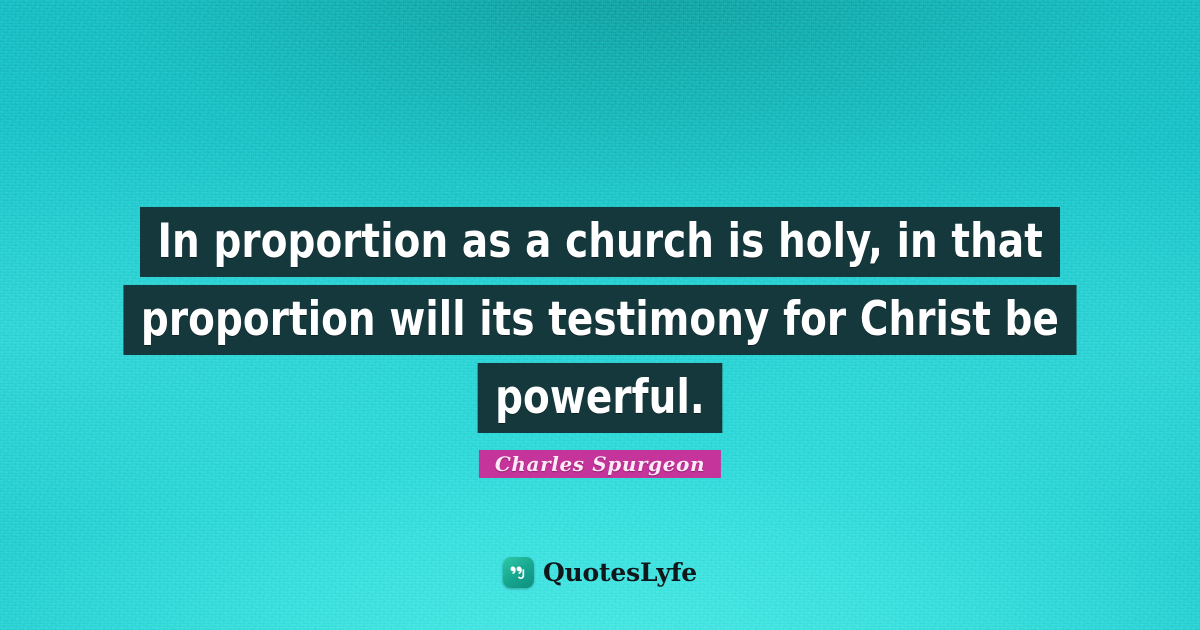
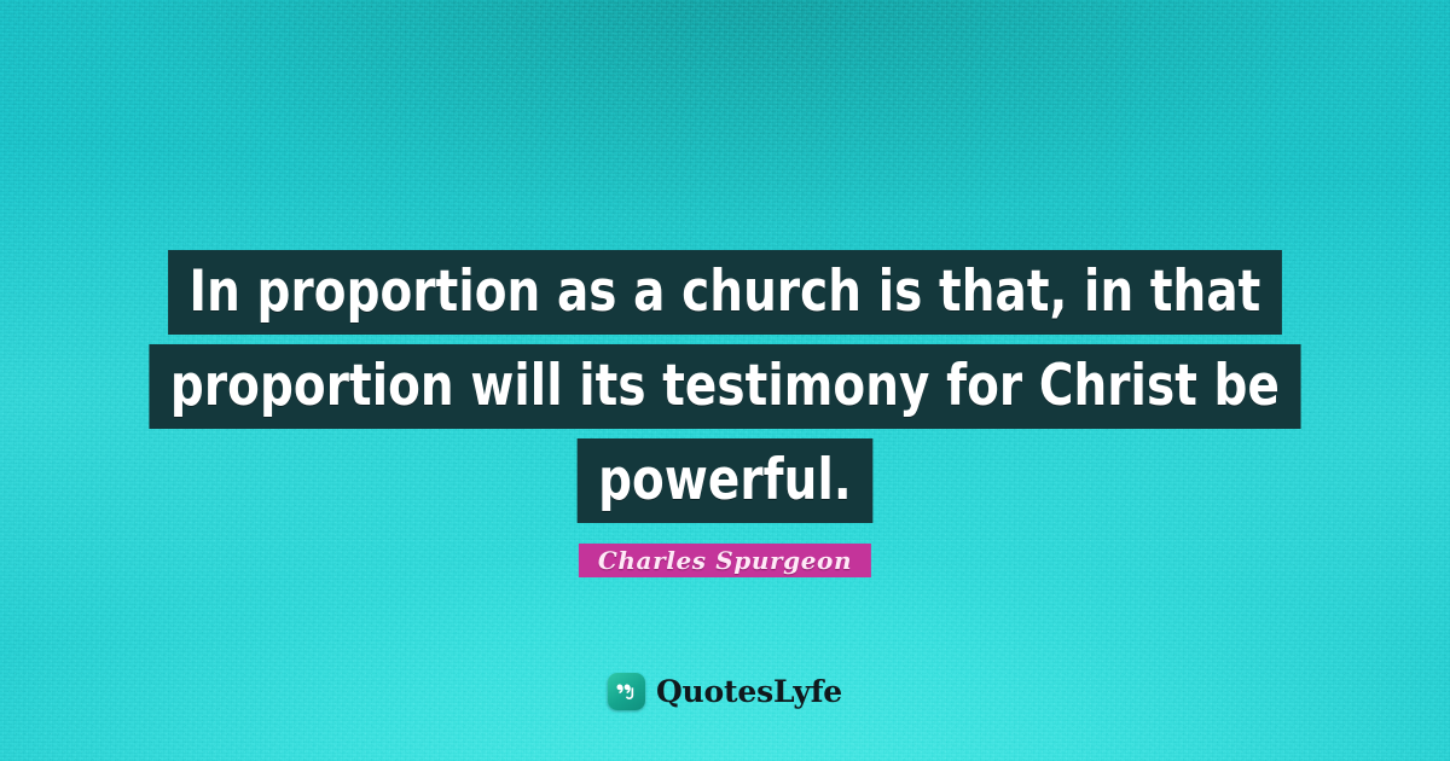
- In proportion as a church is holy, in that
+ In proportion as a church is that, in that
  proportion will its testimony for Christ be
  powerful.
  Charles Spurgeon
  QuotesLyfe
